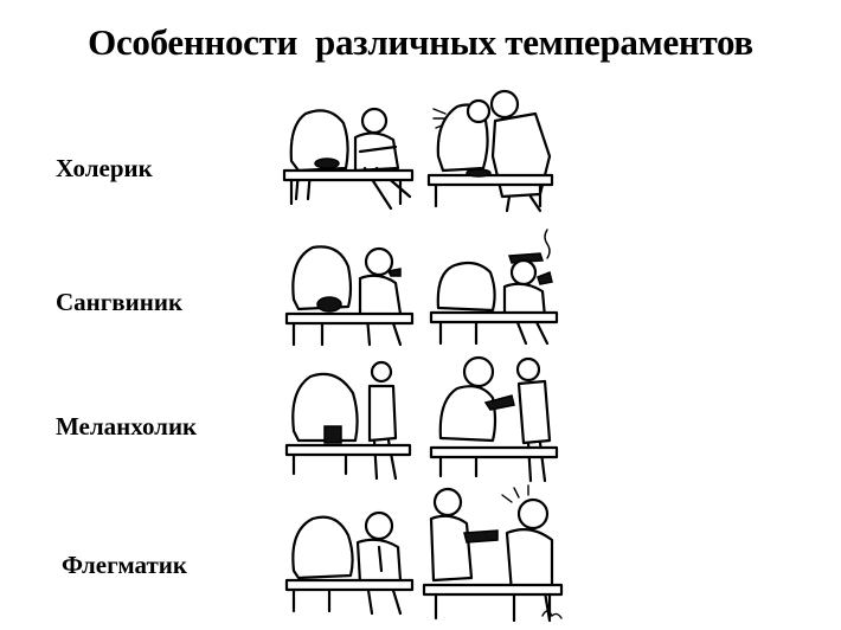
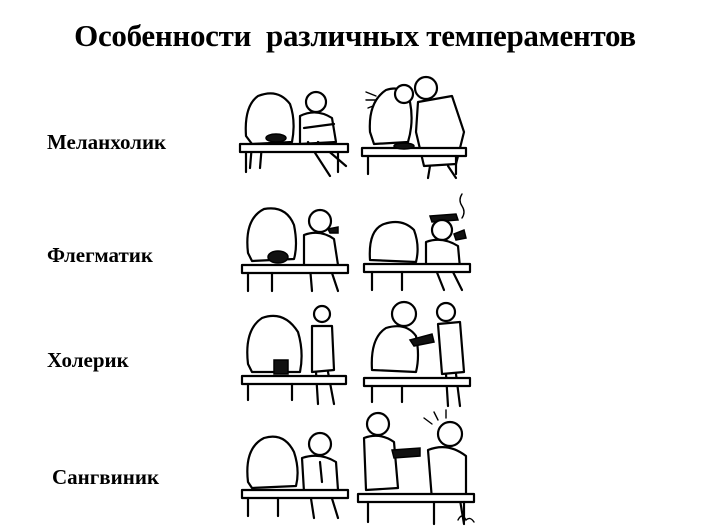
  Особенности различных темпераментов
- Холерик
+ Меланхолик
- Сангвиник
+ Флегматик
- Меланхолик
+ Холерик
- Флегматик
+ Сангвиник
